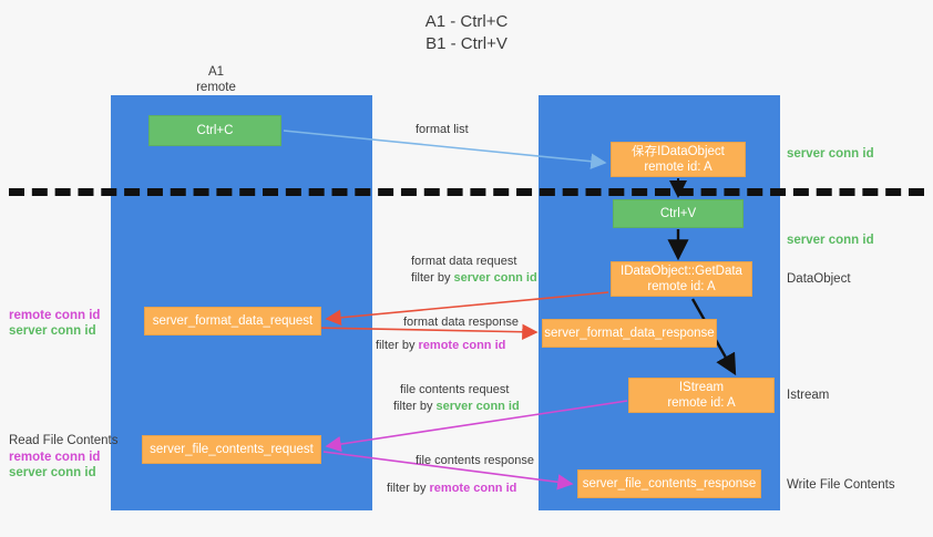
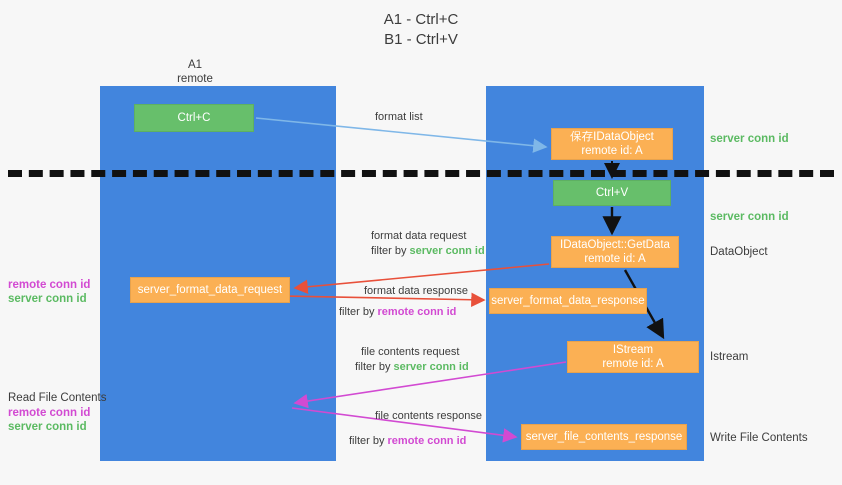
  A1 - Ctrl+C
  B1 - Ctrl+V
  A1
  remote
  Ctrl+C
  保存IDataObject
  remote id: A
  Ctrl+V
  IDataObject::GetData
  remote id: A
  server_format_data_request
  server_format_data_response
  IStream
  remote id: A
- server_file_contents_request
  server_file_contents_response
  format list
  format data request
  filter by server conn id
  format data response
  filter by remote conn id
  file contents request
  filter by server conn id
  file contents response
  filter by remote conn id
  server conn id
  server conn id
  DataObject
  Istream
  Write File Contents
  remote conn id
  server conn id
  Read File Contents
  remote conn id
  server conn id
